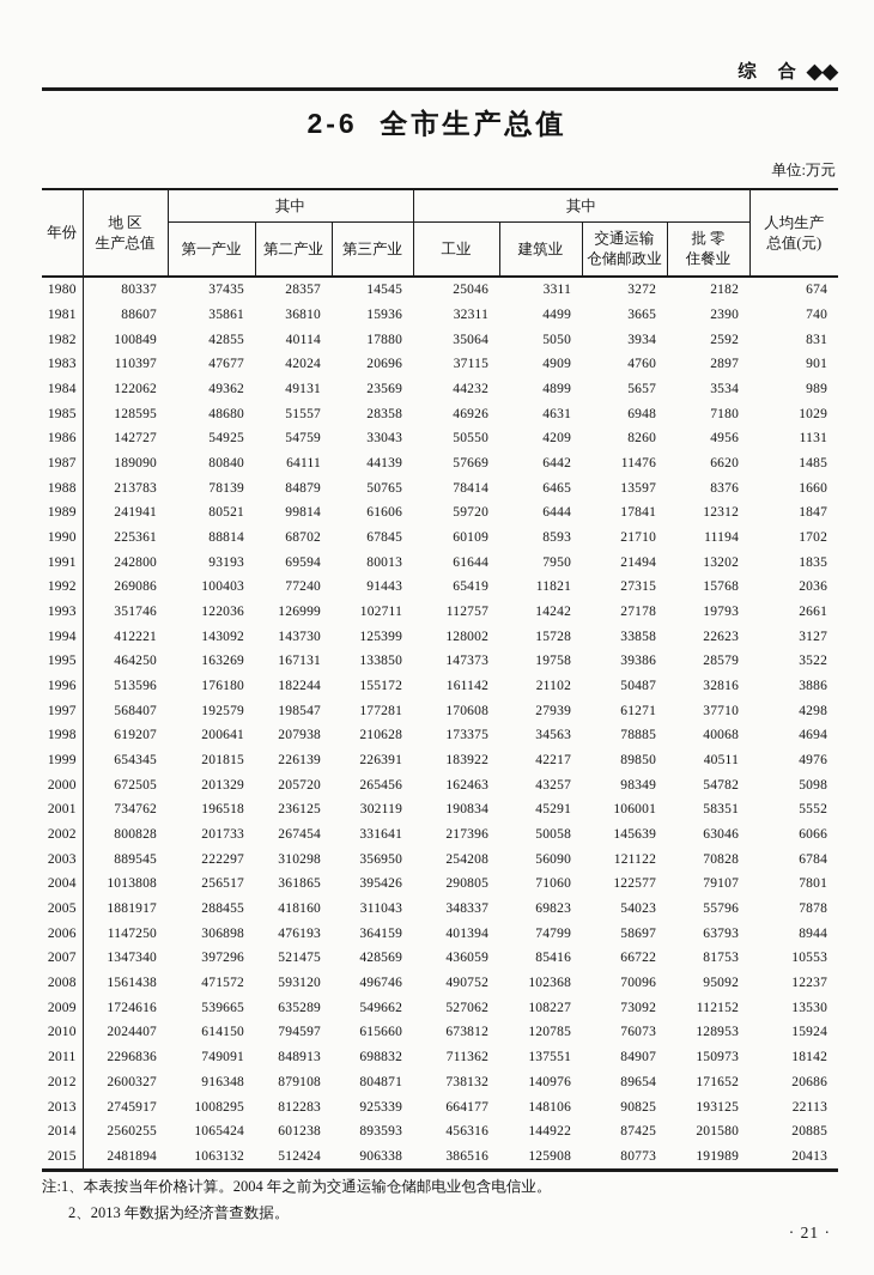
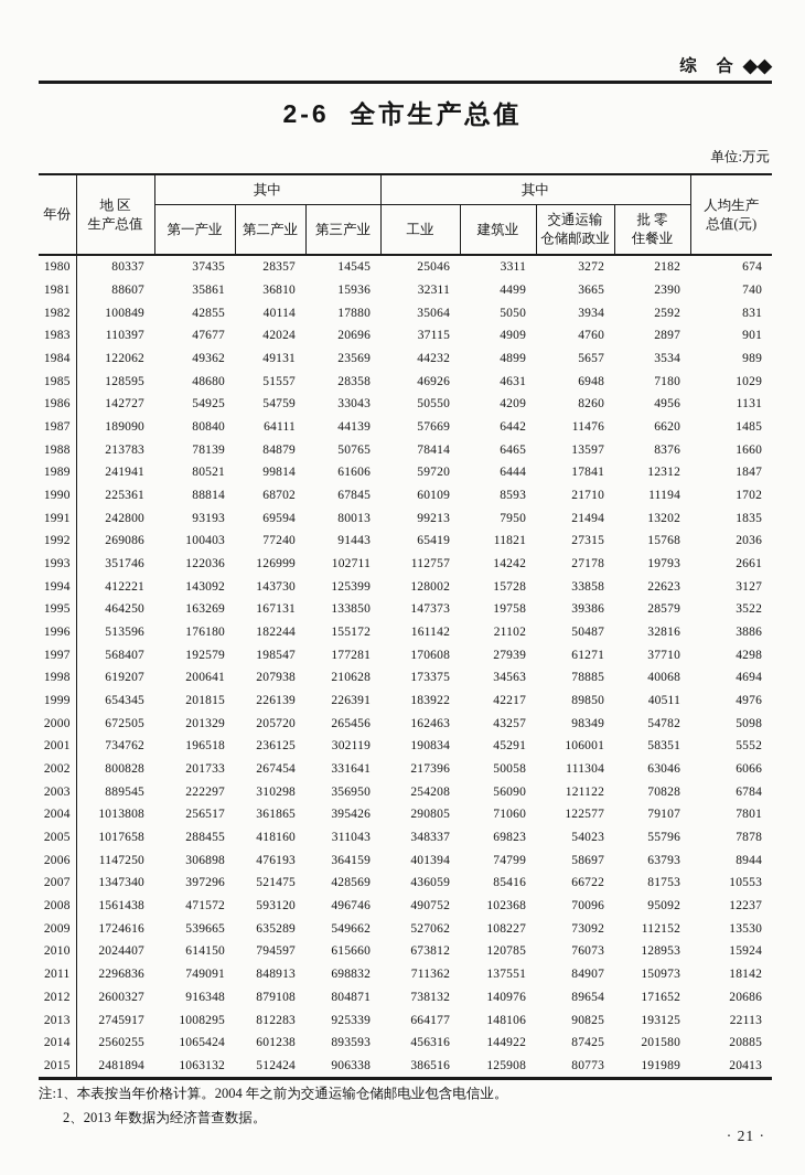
  综 合
  ◆◆
  2-6 全市生产总值
  单位:万元
  年份	地 区 生产总值	其中	其中	人均生产 总值(元)
  第一产业	第二产业	第三产业	工业	建筑业	交通运输 仓储邮政业	批 零 住餐业
  1980	80337	37435	28357	14545	25046	3311	3272	2182	674
  1981	88607	35861	36810	15936	32311	4499	3665	2390	740
  1982	100849	42855	40114	17880	35064	5050	3934	2592	831
  1983	110397	47677	42024	20696	37115	4909	4760	2897	901
  1984	122062	49362	49131	23569	44232	4899	5657	3534	989
  1985	128595	48680	51557	28358	46926	4631	6948	7180	1029
  1986	142727	54925	54759	33043	50550	4209	8260	4956	1131
  1987	189090	80840	64111	44139	57669	6442	11476	6620	1485
  1988	213783	78139	84879	50765	78414	6465	13597	8376	1660
  1989	241941	80521	99814	61606	59720	6444	17841	12312	1847
  1990	225361	88814	68702	67845	60109	8593	21710	11194	1702
- 1991	242800	93193	69594	80013	61644	7950	21494	13202	1835
+ 1991	242800	93193	69594	80013	99213	7950	21494	13202	1835
  1992	269086	100403	77240	91443	65419	11821	27315	15768	2036
  1993	351746	122036	126999	102711	112757	14242	27178	19793	2661
  1994	412221	143092	143730	125399	128002	15728	33858	22623	3127
  1995	464250	163269	167131	133850	147373	19758	39386	28579	3522
  1996	513596	176180	182244	155172	161142	21102	50487	32816	3886
  1997	568407	192579	198547	177281	170608	27939	61271	37710	4298
  1998	619207	200641	207938	210628	173375	34563	78885	40068	4694
  1999	654345	201815	226139	226391	183922	42217	89850	40511	4976
  2000	672505	201329	205720	265456	162463	43257	98349	54782	5098
  2001	734762	196518	236125	302119	190834	45291	106001	58351	5552
- 2002	800828	201733	267454	331641	217396	50058	145639	63046	6066
+ 2002	800828	201733	267454	331641	217396	50058	111304	63046	6066
  2003	889545	222297	310298	356950	254208	56090	121122	70828	6784
  2004	1013808	256517	361865	395426	290805	71060	122577	79107	7801
- 2005	1881917	288455	418160	311043	348337	69823	54023	55796	7878
+ 2005	1017658	288455	418160	311043	348337	69823	54023	55796	7878
  2006	1147250	306898	476193	364159	401394	74799	58697	63793	8944
  2007	1347340	397296	521475	428569	436059	85416	66722	81753	10553
  2008	1561438	471572	593120	496746	490752	102368	70096	95092	12237
  2009	1724616	539665	635289	549662	527062	108227	73092	112152	13530
  2010	2024407	614150	794597	615660	673812	120785	76073	128953	15924
  2011	2296836	749091	848913	698832	711362	137551	84907	150973	18142
  2012	2600327	916348	879108	804871	738132	140976	89654	171652	20686
  2013	2745917	1008295	812283	925339	664177	148106	90825	193125	22113
  2014	2560255	1065424	601238	893593	456316	144922	87425	201580	20885
  2015	2481894	1063132	512424	906338	386516	125908	80773	191989	20413
  注:1、本表按当年价格计算。2004 年之前为交通运输仓储邮电业包含电信业。
  2、2013 年数据为经济普查数据。
  · 21 ·
